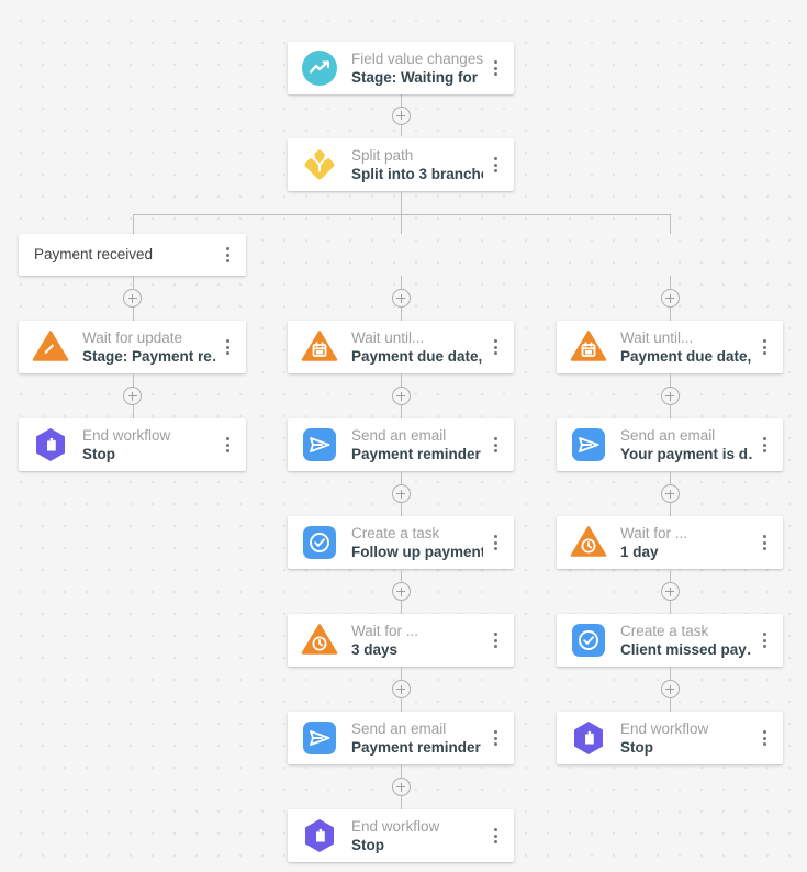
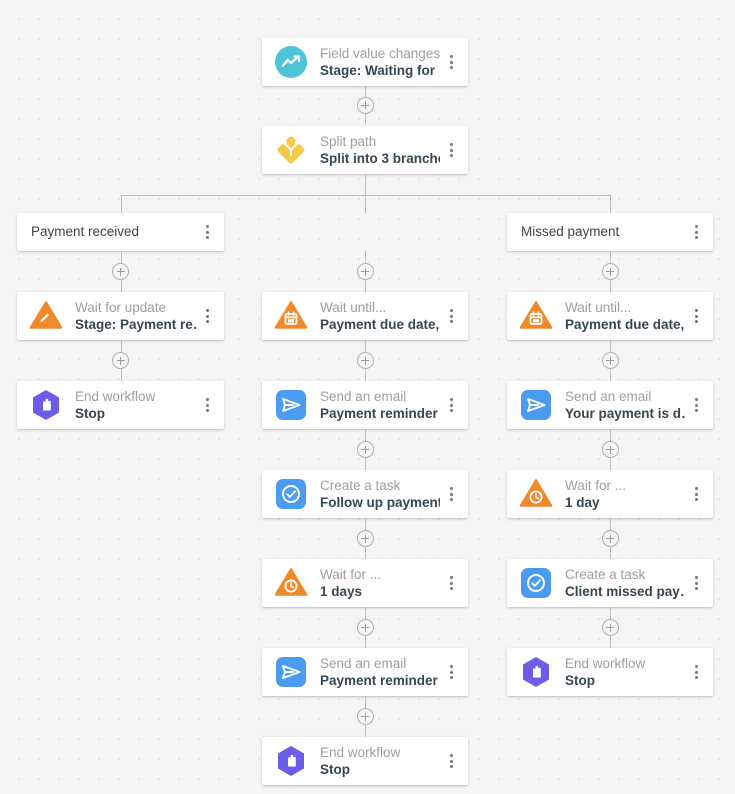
  Field value changes
  Stage: Waiting for
  Split path
  Split into 3 branch
  Payment received
  Wait for update
  Stage: Payment re
  End workflow
  Stop
  Wait until...
  Payment due date,
  Send an email
  Payment reminder
  Create a task
  Follow up paymen
  Wait for ...
- 3 days
+ 1 days
  Send an email
  Payment reminder
  End workflow
  Stop
+ Missed payment
  Wait until...
  Payment due date,
  Send an email
  Your payment is d
  Wait for ...
  1 day
  Create a task
  Client missed pay
  End workflow
  Stop
